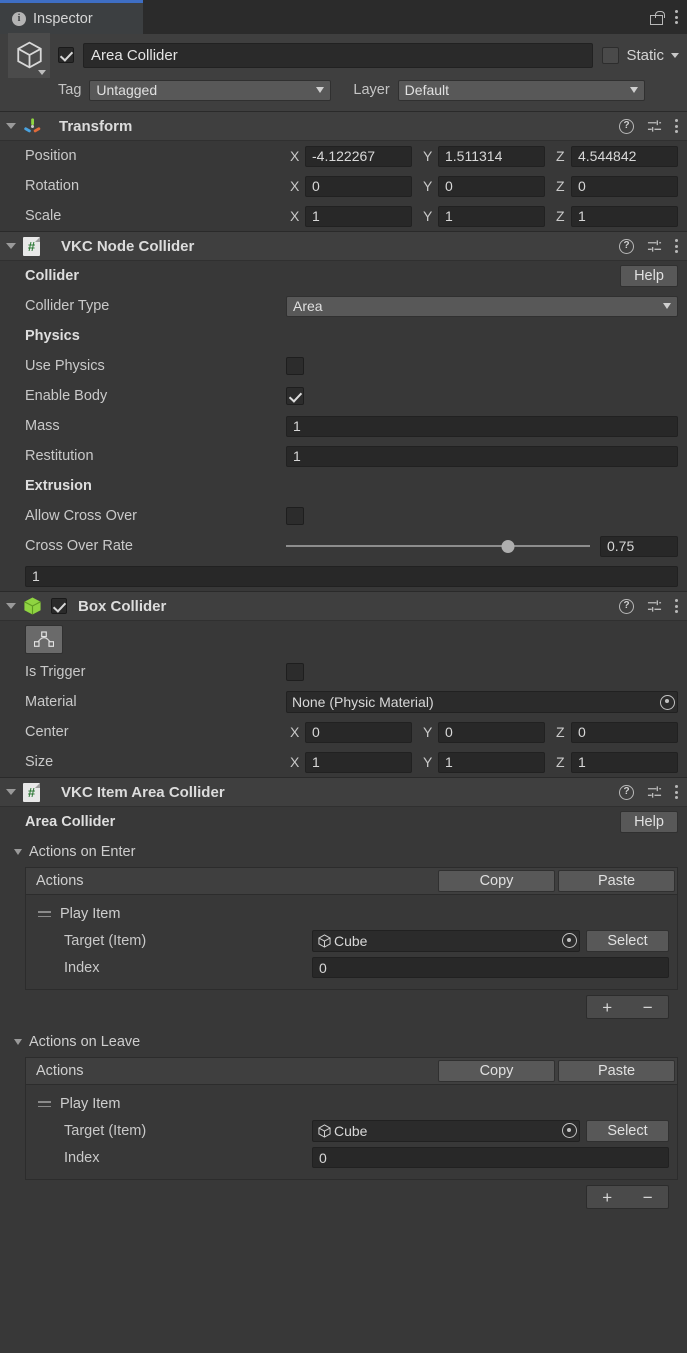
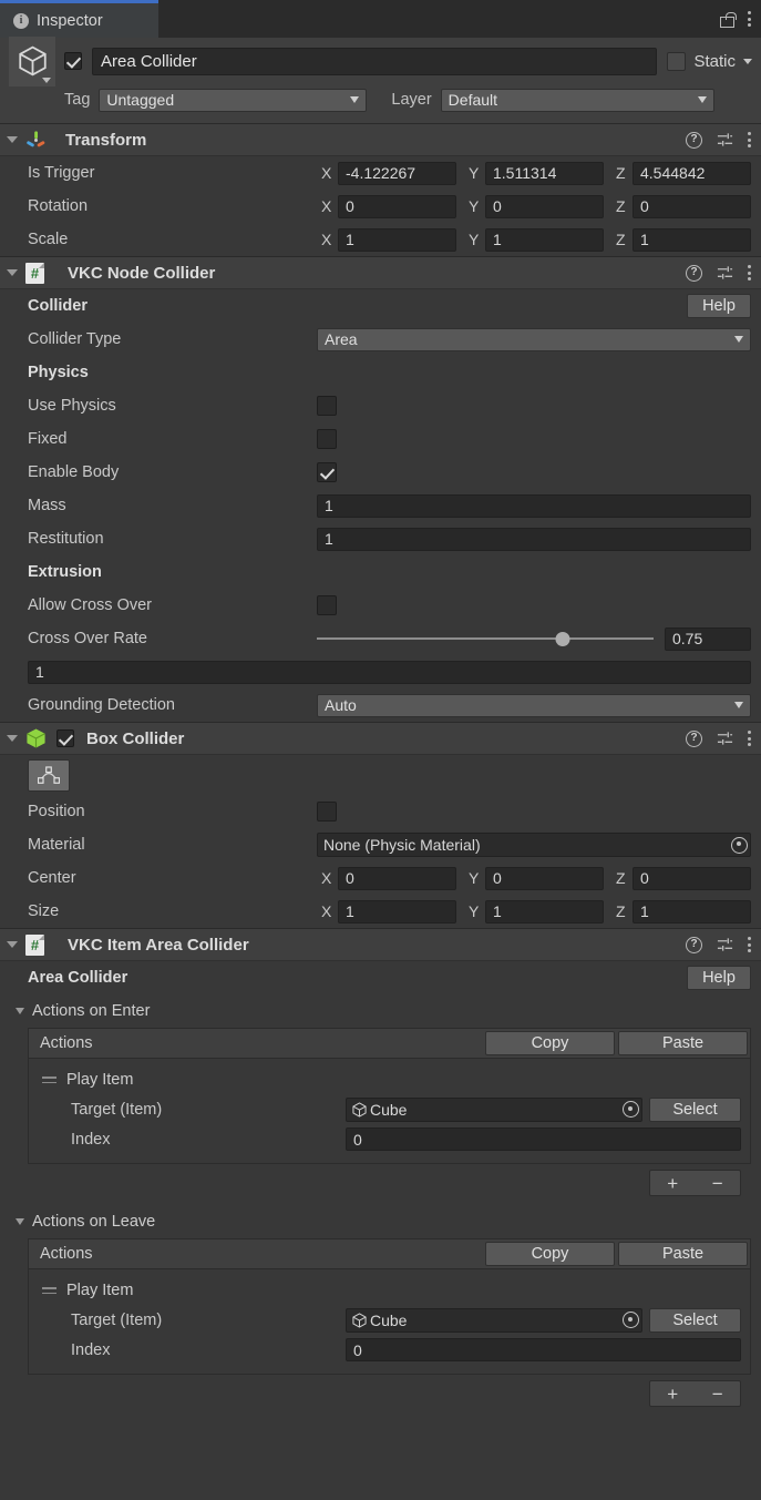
  i
  Inspector
  Area Collider
  Static
  Tag
  Untagged
  Layer
  Default
  Transform
  ?
- Position
+ Is Trigger
  X
  -4.122267
  Y
  1.511314
  Z
  4.544842
  Rotation
  X
  0
  Y
  0
  Z
  0
  Scale
  X
  1
  Y
  1
  Z
  1
  #
  VKC Node Collider
  ?
  Collider
  Help
  Collider Type
  Area
  Physics
  Use Physics
+ Fixed
  Enable Body
  Mass
  1
  Restitution
  1
  Extrusion
  Allow Cross Over
  Cross Over Rate
  0.75
  1
+ Grounding Detection
+ Auto
  Box Collider
  ?
- Is Trigger
+ Position
  Material
  None (Physic Material)
  Center
  X
  0
  Y
  0
  Z
  0
  Size
  X
  1
  Y
  1
  Z
  1
  #
  VKC Item Area Collider
  ?
  Area Collider
  Help
  Actions on Enter
  Actions
  Copy
  Paste
  Play Item
  Target (Item)
  Cube
  Select
  Index
  0
  +
  −
  Actions on Leave
  Actions
  Copy
  Paste
  Play Item
  Target (Item)
  Cube
  Select
  Index
  0
  +
  −
